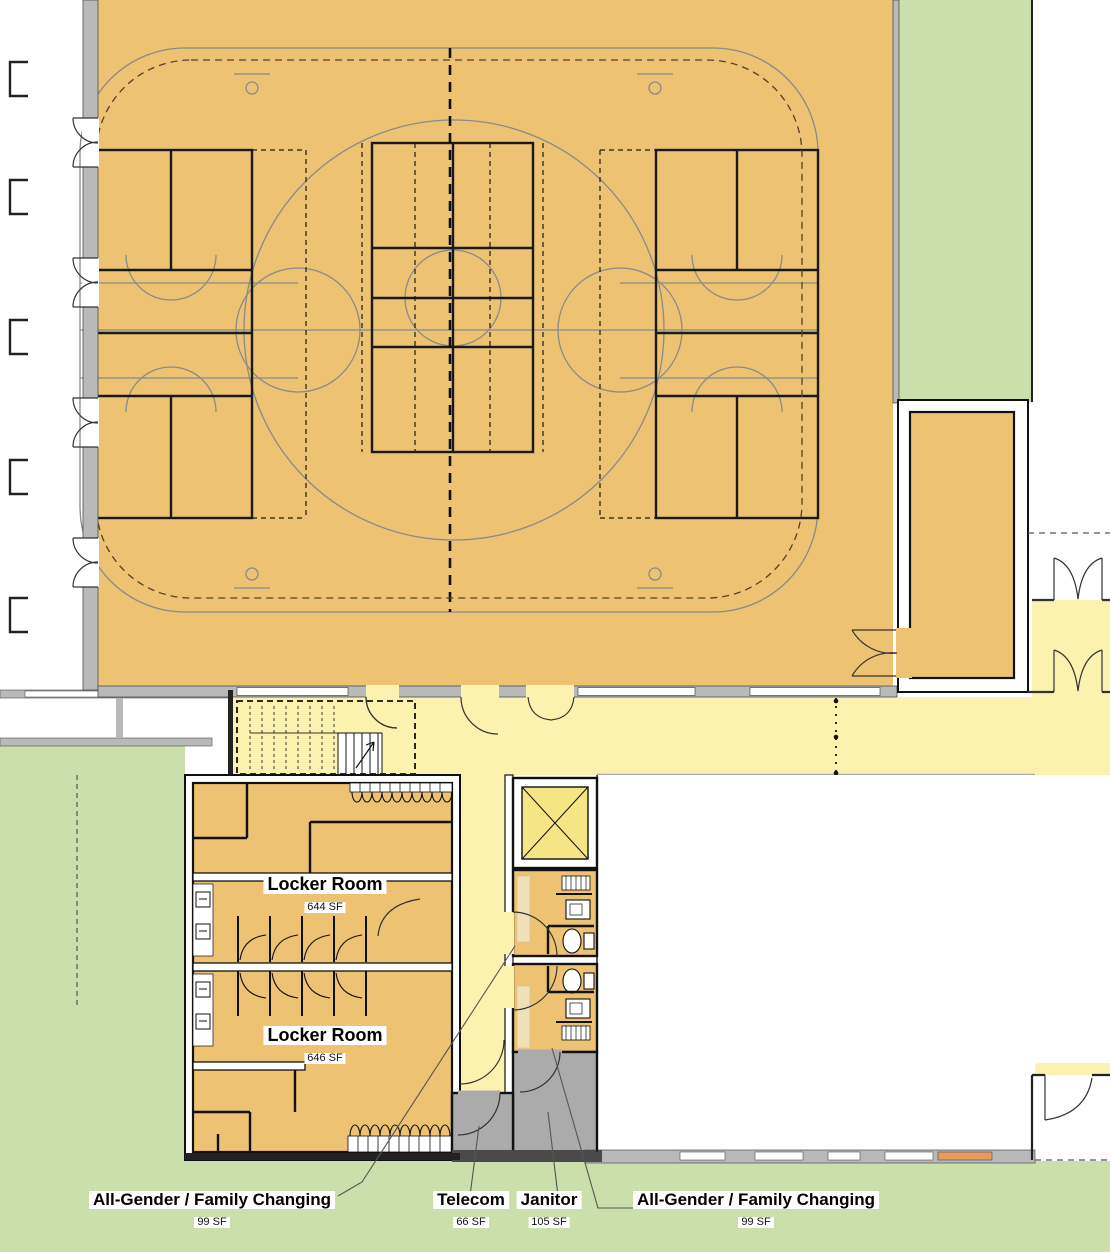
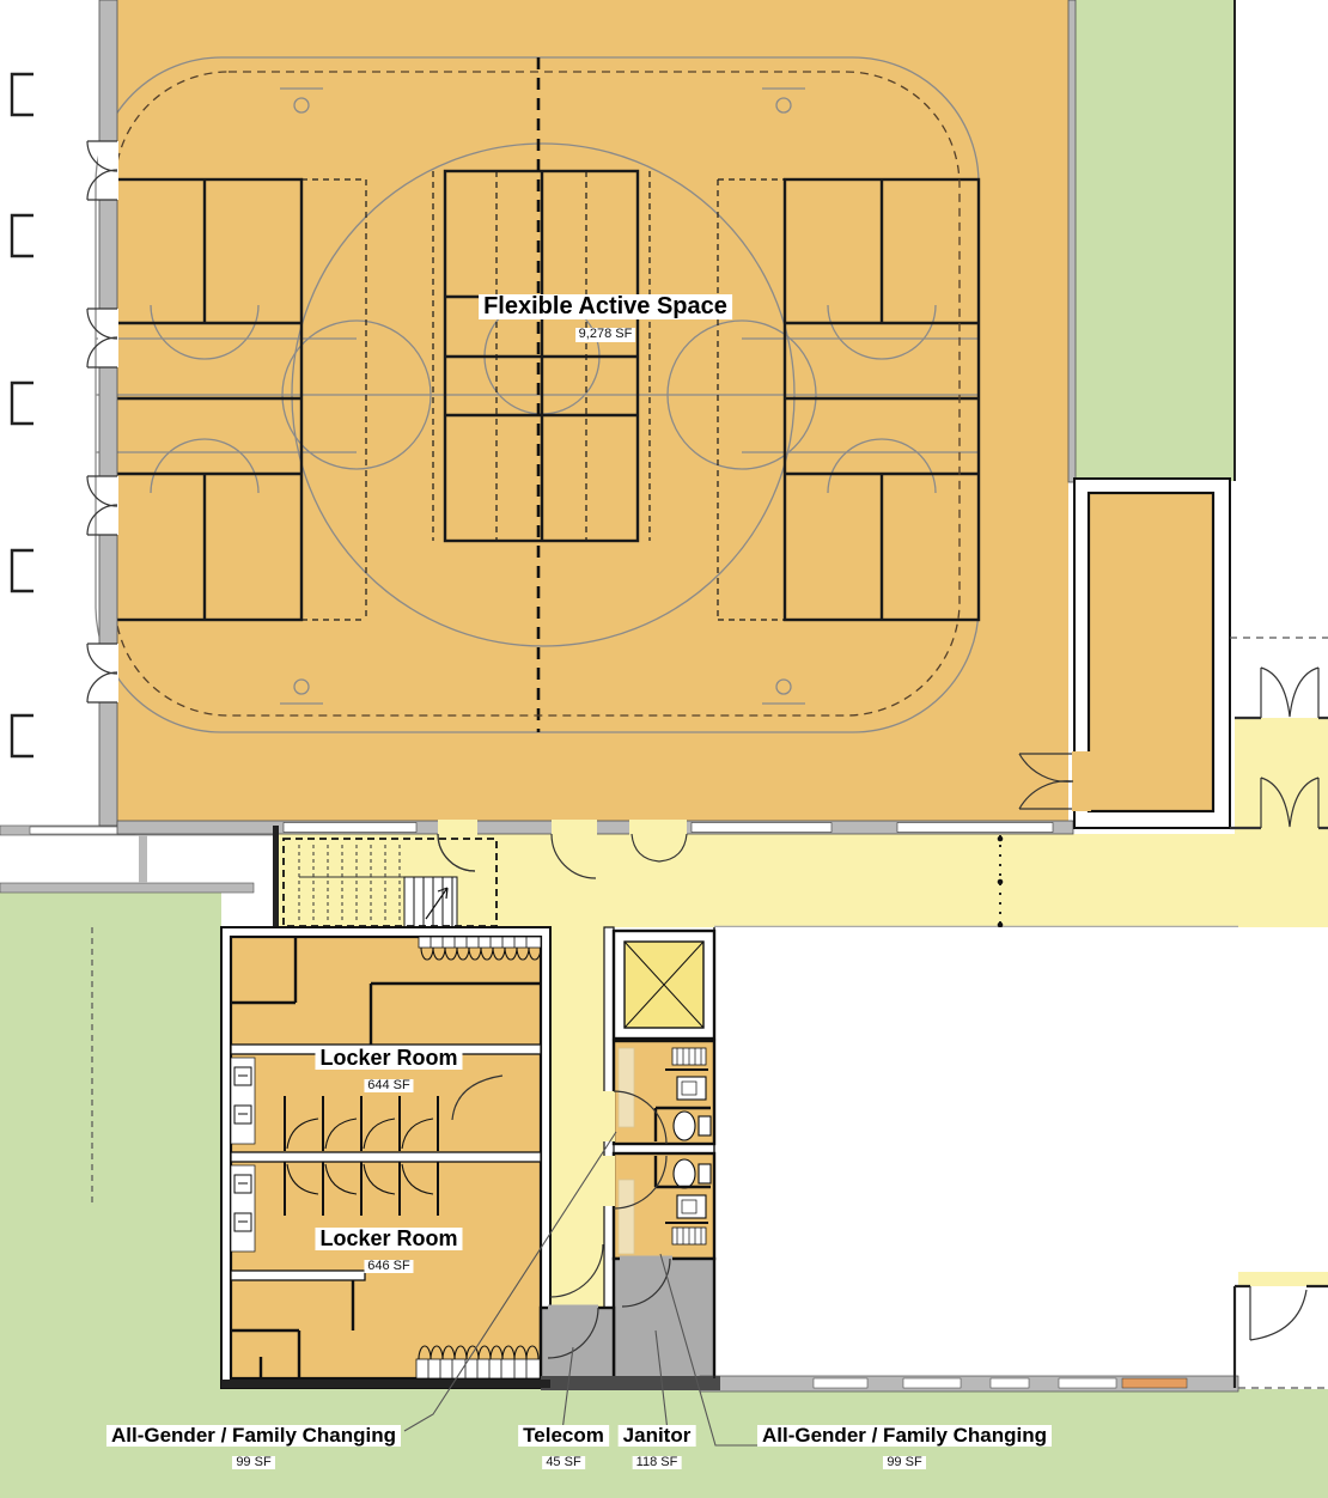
+ Flexible Active Space
+ 9,278 SF
  Locker Room
  644 SF
  Locker Room
  646 SF
  All-Gender / Family Changing
  99 SF
  Telecom
- 66 SF
+ 45 SF
  Janitor
- 105 SF
+ 118 SF
  All-Gender / Family Changing
  99 SF
